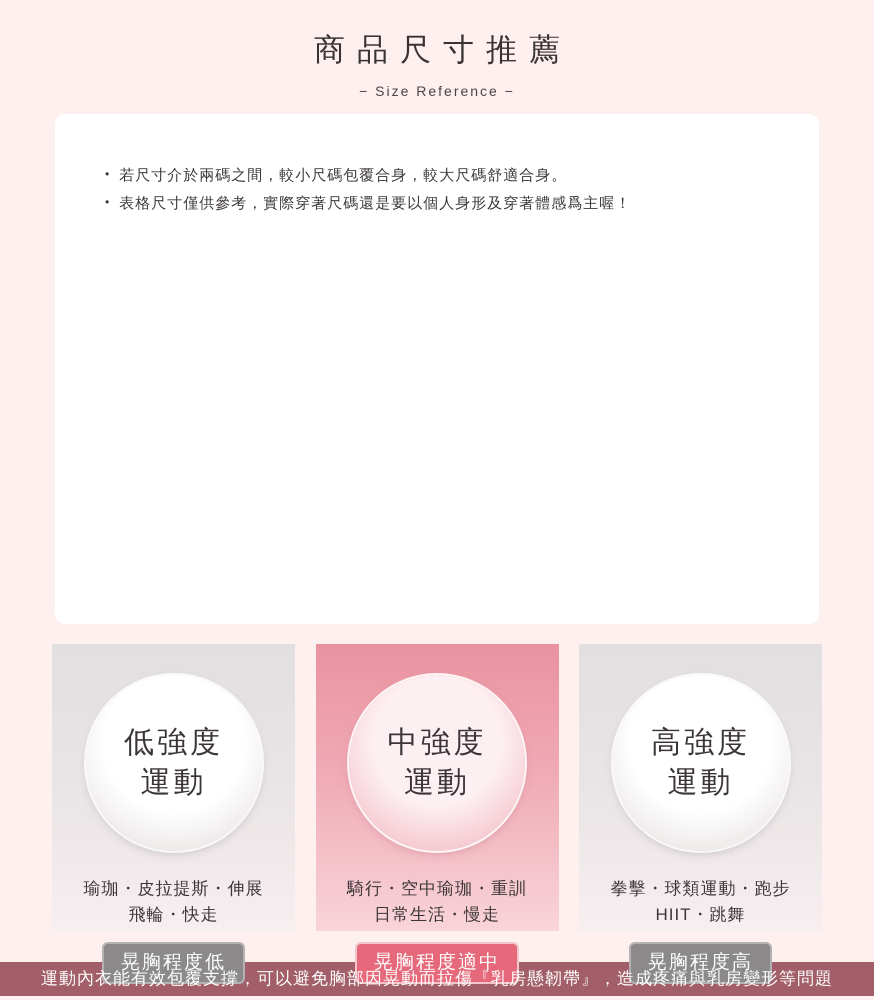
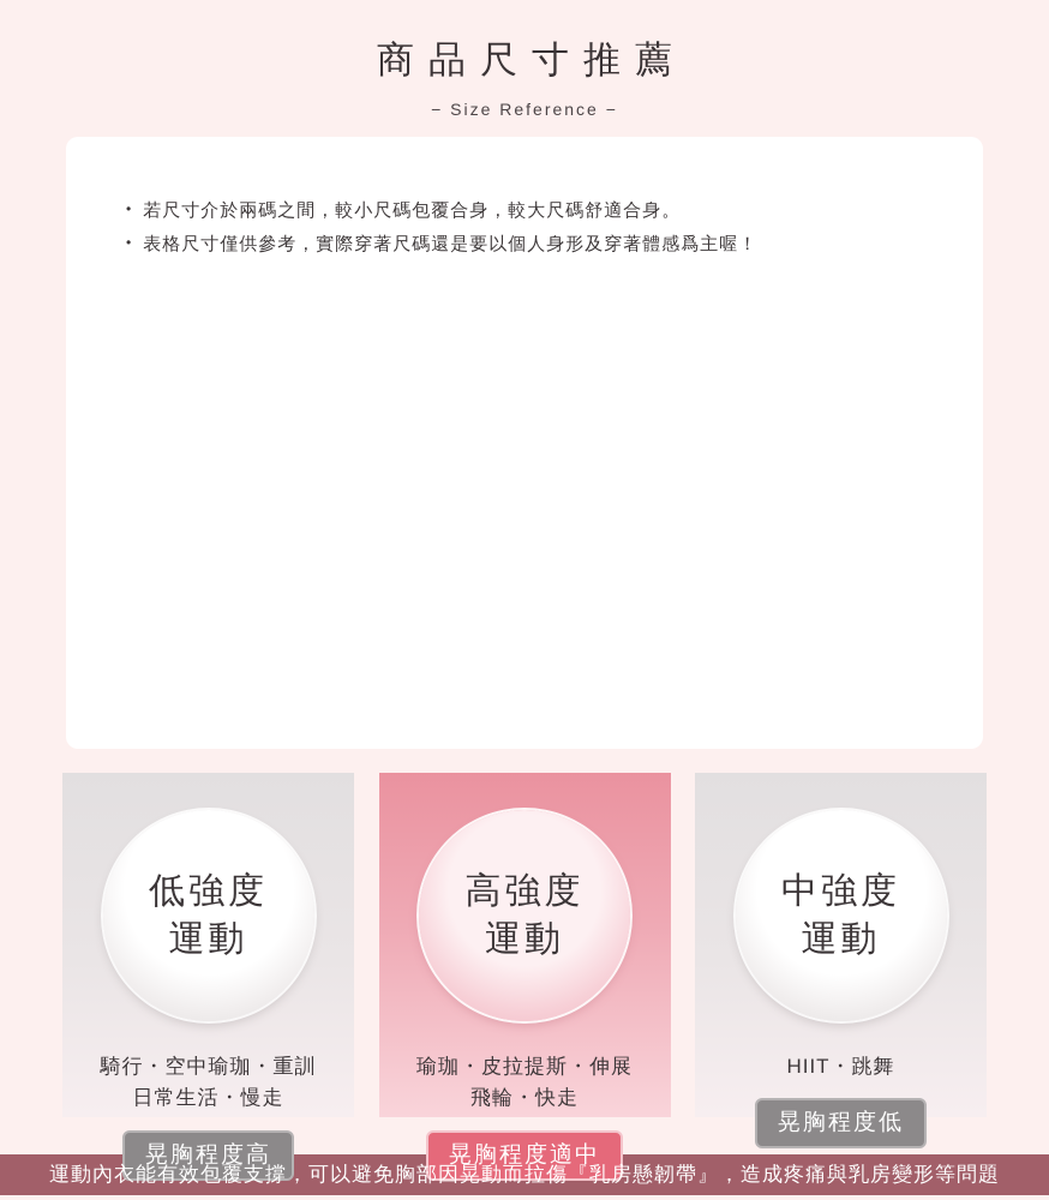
  商品尺寸推薦
  − Size Reference −
  若尺寸介於兩碼之間，較小尺碼包覆合身，較大尺碼舒適合身。
  表格尺寸僅供參考，實際穿著尺碼還是要以個人身形及穿著體感爲主喔！
  低強度
  運動
- 瑜珈・皮拉提斯・伸展
+ 騎行・空中瑜珈・重訓
- 飛輪・快走
+ 日常生活・慢走
- 晃胸程度低
+ 晃胸程度高
- 中強度
+ 高強度
  運動
- 騎行・空中瑜珈・重訓
+ 瑜珈・皮拉提斯・伸展
- 日常生活・慢走
+ 飛輪・快走
  晃胸程度適中
- 高強度
+ 中強度
  運動
- 拳擊・球類運動・跑步
  HIIT・跳舞
- 晃胸程度高
+ 晃胸程度低
  運動內衣能有效包覆支撐，可以避免胸部因晃動而拉傷『乳房懸韌帶』，造成疼痛與乳房變形等問題
